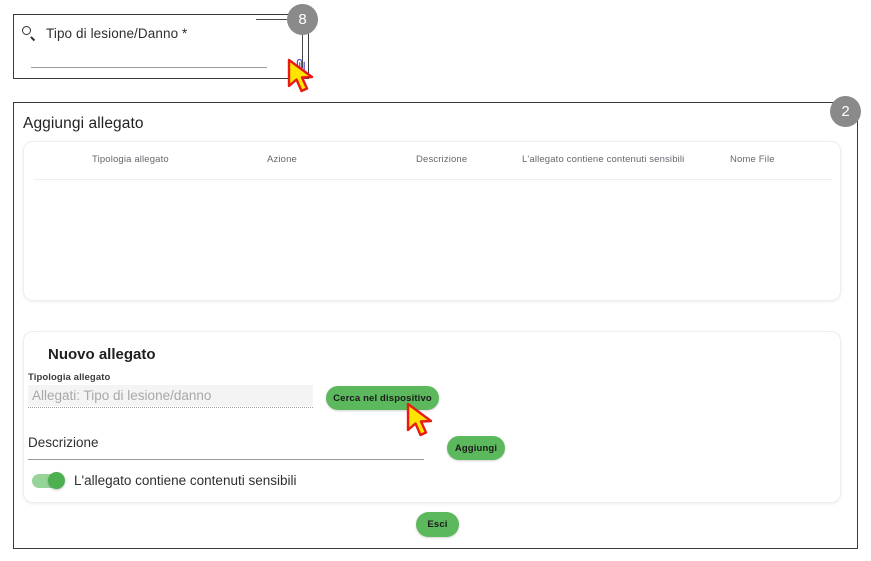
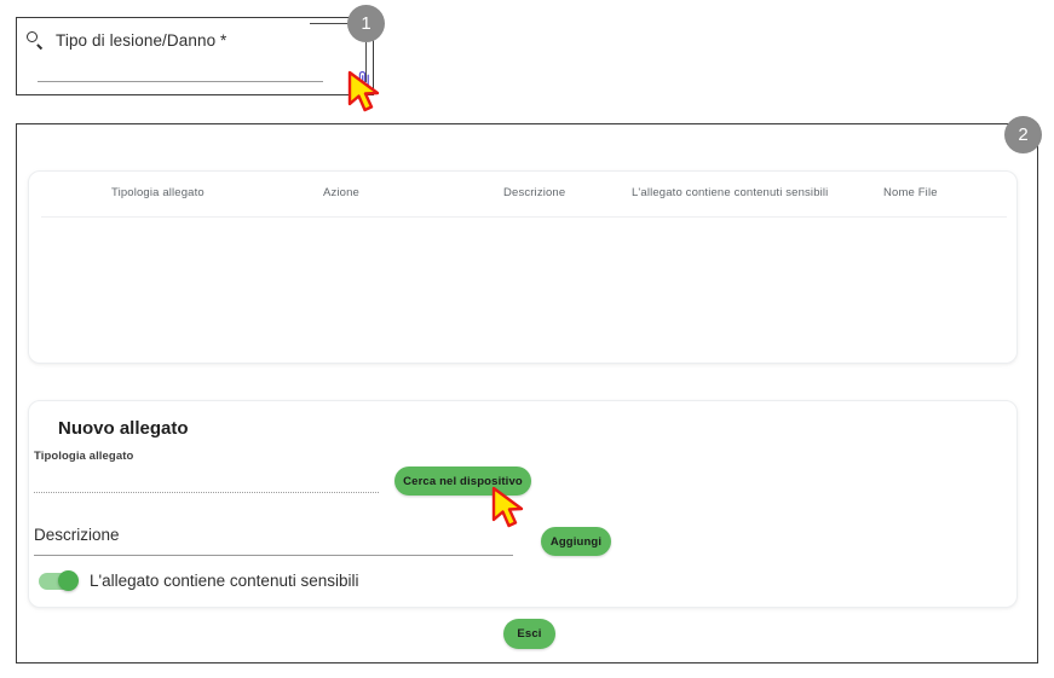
  Tipo di lesione/Danno *
- 8
+ 1
  2
- Aggiungi allegato
  Tipologia allegato
  Azione
  Descrizione
  L'allegato contiene contenuti sensibili
  Nome File
  Nuovo allegato
  Tipologia allegato
- Allegati: Tipo di lesione/danno
  Descrizione
  L'allegato contiene contenuti sensibili
  Cerca nel dispositivo
  Aggiungi
  Esci
